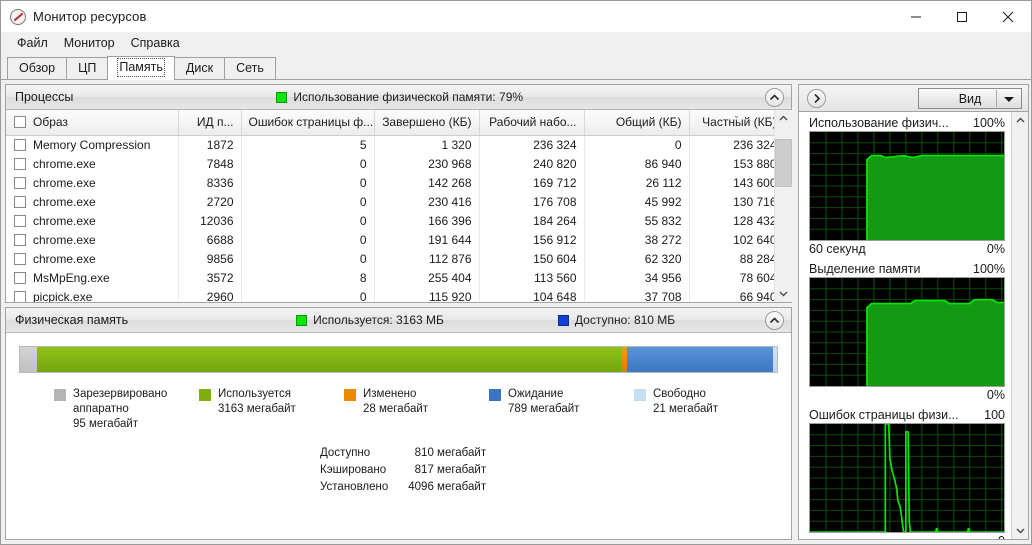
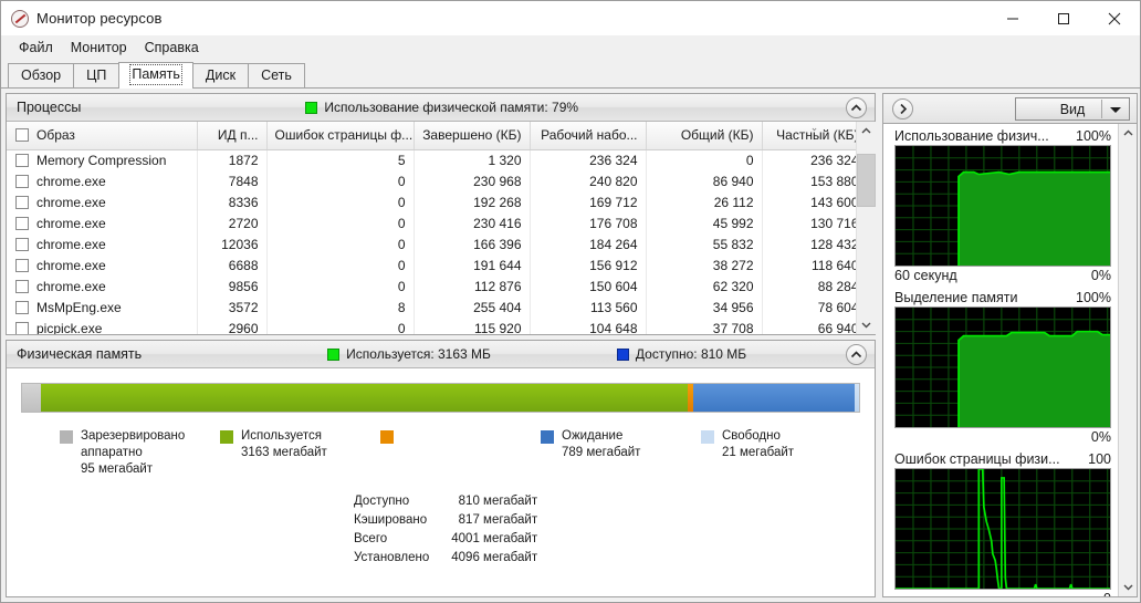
  Монитор ресурсов
  Файл
  Монитор
  Справка
  Обзор
  ЦП
  Память
  Диск
  Сеть
  Процессы
  Использование физической памяти: 79%
  Образ	ИД п...	Ошибок страницы ф...	Завершено (КБ)	Рабочий набо...	Общий (КБ)	⌄ Частный (КБ
  Memory Compression	1872	5	1 320	236 324	0	236 324
  chrome.exe	7848	0	230 968	240 820	86 940	153 880
- chrome.exe	8336	0	142 268	169 712	26 112	143 600
+ chrome.exe	8336	0	192 268	169 712	26 112	143 600
  chrome.exe	2720	0	230 416	176 708	45 992	130 716
  chrome.exe	12036	0	166 396	184 264	55 832	128 432
- chrome.exe	6688	0	191 644	156 912	38 272	102 640
+ chrome.exe	6688	0	191 644	156 912	38 272	118 640
  chrome.exe	9856	0	112 876	150 604	62 320	88 284
  MsMpEng.exe	3572	8	255 404	113 560	34 956	78 604
  picpick.exe	2960	0	115 920	104 648	37 708	66 940
  Физическая память
  Используется: 3163 МБ
  Доступно: 810 МБ
  Зарезервировано
  аппаратно
  95 мегабайт
  Используется
  3163 мегабайт
- Изменено
- 28 мегабайт
  Ожидание
  789 мегабайт
  Свободно
  21 мегабайт
  Доступно	810 мегабайт
  Кэшировано	817 мегабайт
+ Всего	4001 мегабайт
  Установлено	4096 мегабайт
  Вид
  Использование физич...
  100%
  60 секунд
  0%
  Выделение памяти
  100%
  0%
  Ошибок страницы физи...
  100
